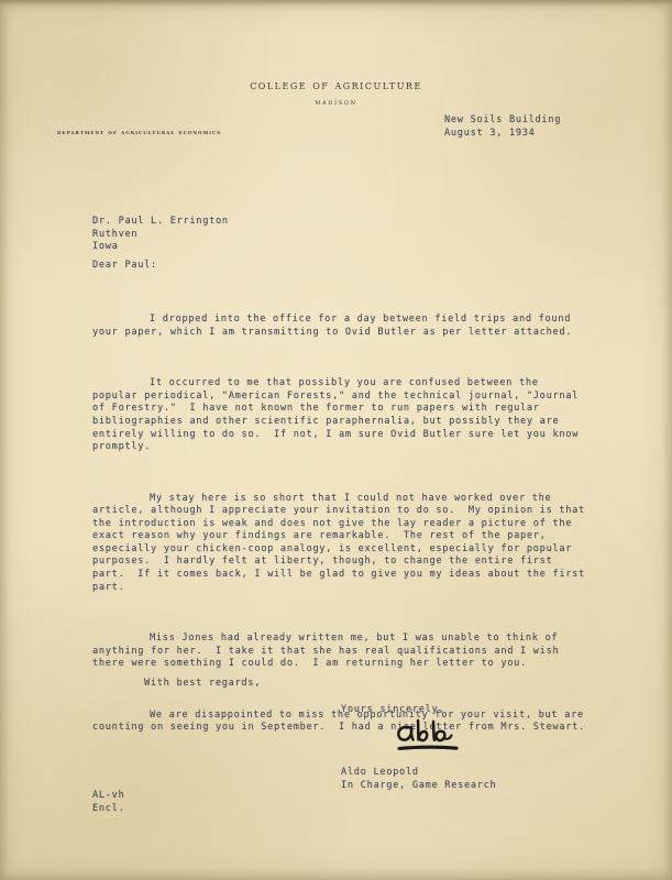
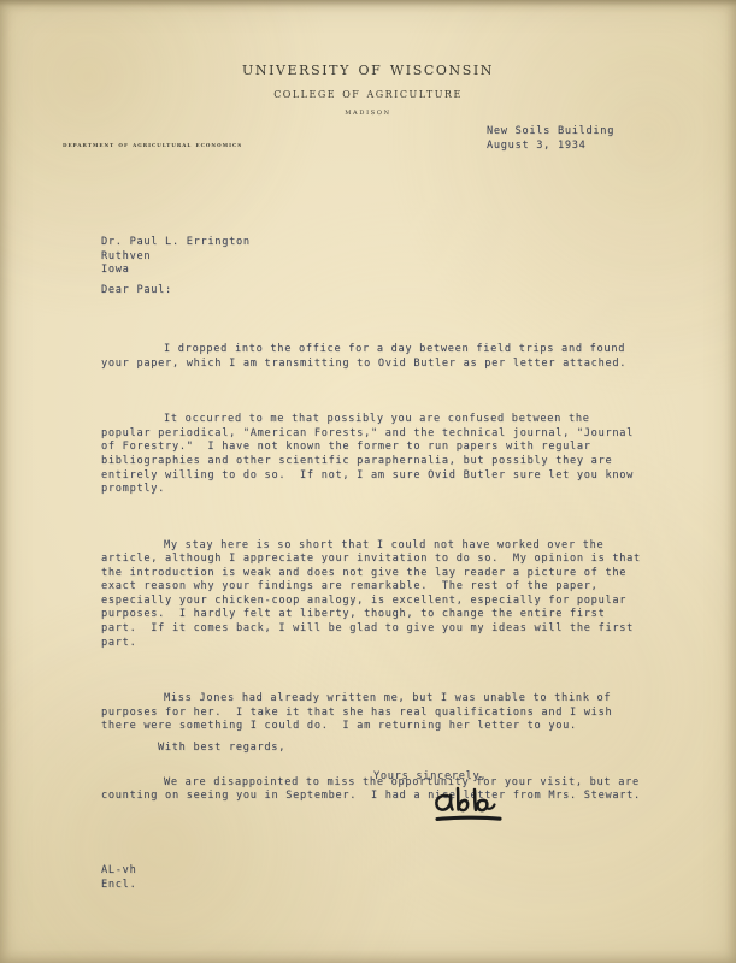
+ university of wisconsin
  college of agriculture
  madison
  New Soils Building
  August 3, 1934
  Dr. Paul L. Errington
  Ruthven
  Iowa
  Dear Paul:
  I dropped into the office for a day between field trips and found your paper, which I am transmitting to Ovid Butler as per letter attached.
  It occurred to me that possibly you are confused between the popular periodical, "American Forests," and the technical journal, "Journal of Forestry." I have not known the former to run papers with regular bibliographies and other scientific paraphernalia, but possibly they are entirely willing to do so. If not, I am sure Ovid Butler sure let you know promptly.
- My stay here is so short that I could not have worked over the article, although I appreciate your invitation to do so. My opinion is that the introduction is weak and does not give the lay reader a picture of the exact reason why your findings are remarkable. The rest of the paper, especially your chicken-coop analogy, is excellent, especially for popular purposes. I hardly felt at liberty, though, to change the entire first part. If it comes back, I will be glad to give you my ideas about the first part.
+ My stay here is so short that I could not have worked over the article, although I appreciate your invitation to do so. My opinion is that the introduction is weak and does not give the lay reader a picture of the exact reason why your findings are remarkable. The rest of the paper, especially your chicken-coop analogy, is excellent, especially for popular purposes. I hardly felt at liberty, though, to change the entire first part. If it comes back, I will be glad to give you my ideas will the first part.
- Miss Jones had already written me, but I was unable to think of anything for her. I take it that she has real qualifications and I wish there were something I could do. I am returning her letter to you.
+ Miss Jones had already written me, but I was unable to think of purposes for her. I take it that she has real qualifications and I wish there were something I could do. I am returning her letter to you.
  We are disappointed to miss the opportunity for your visit, but are counting on seeing you in September. I had a nie ltter from Mrs. Stewart.
  With best regards,
  Yours sincerely,
- Aldo Leopold
- In Charge, Game Research
  AL-vh
  Encl.
